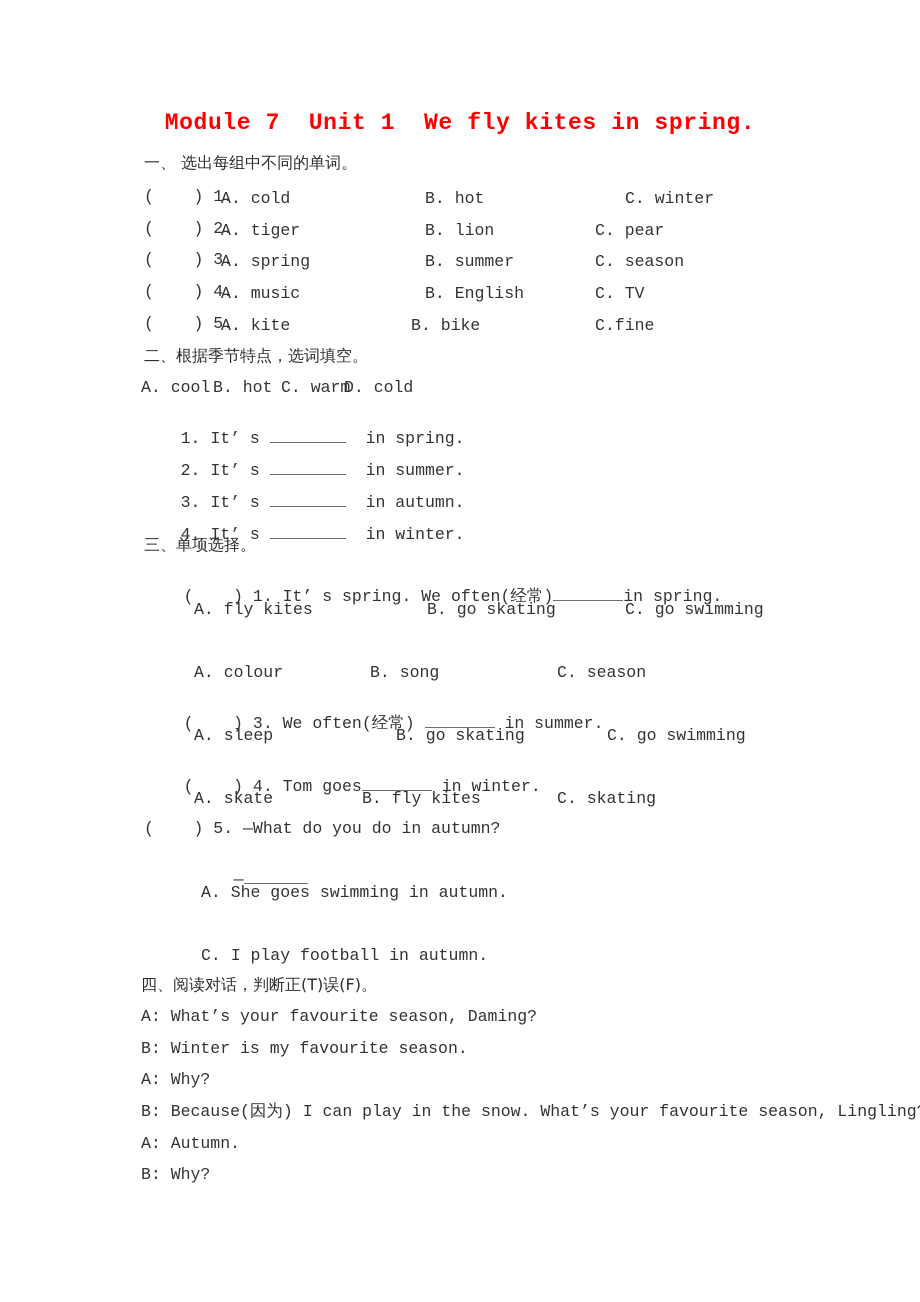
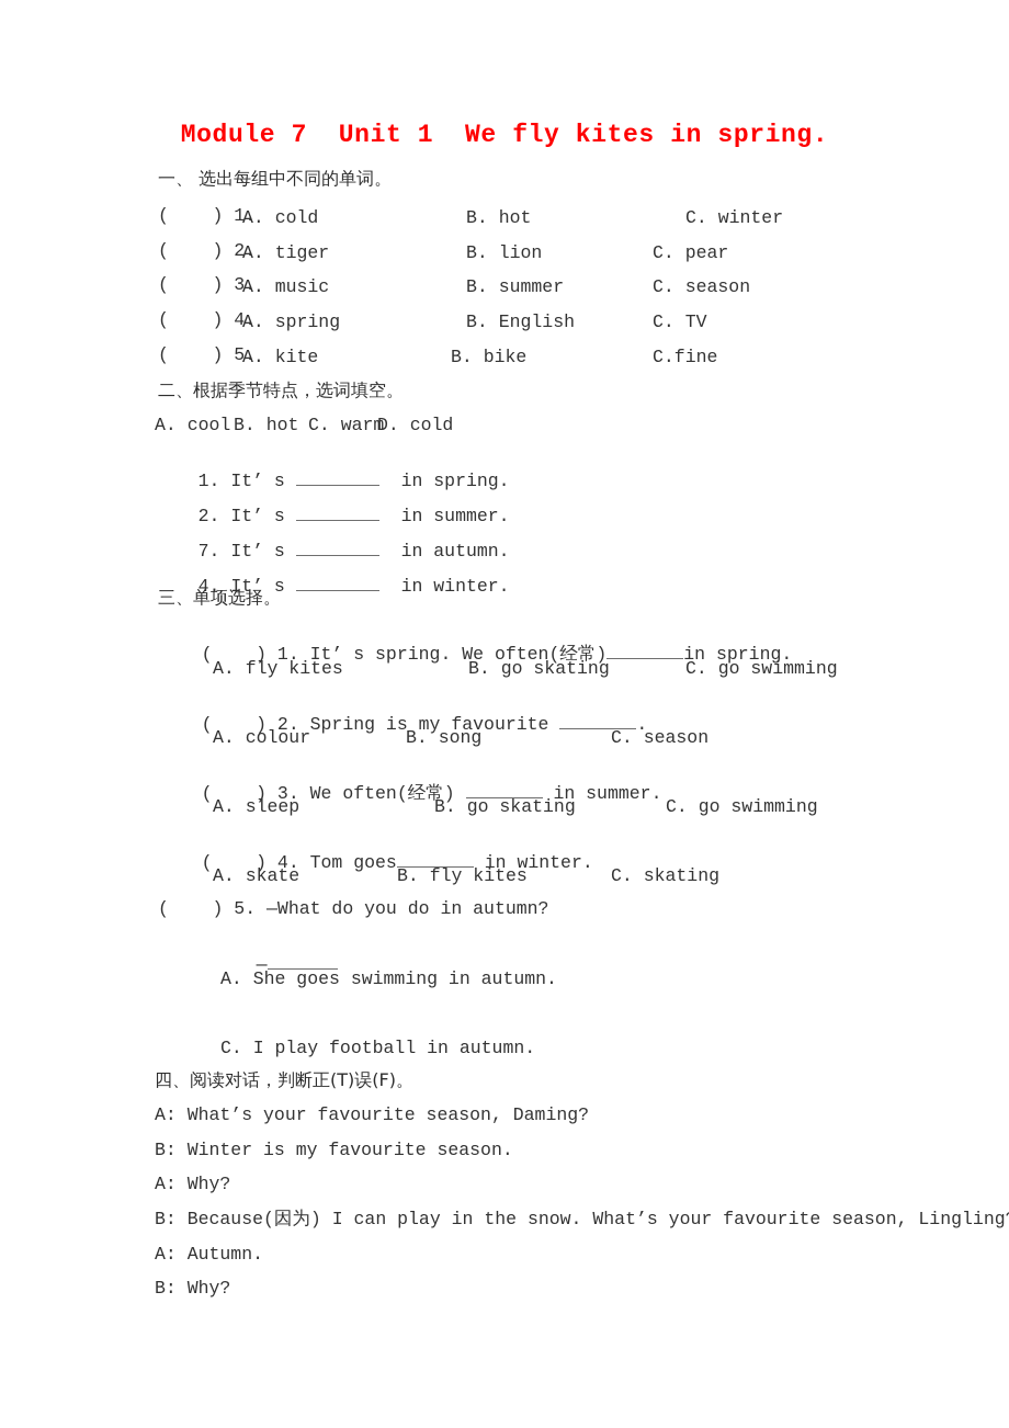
  Module 7 Unit 1 We fly kites in spring.
  一、 选出每组中不同的单词。
  ( ) 1.
  A. cold
  B. hot
  C. winter
  ( ) 2.
  A. tiger
  B. lion
  C. pear
  ( ) 3.
- A. spring
+ A. music
  B. summer
  C. season
  ( ) 4.
- A. music
+ A. spring
  B. English
  C. TV
  ( ) 5.
  A. kite
  B. bike
  C.fine
  二、根据季节特点，选词填空。
  A. cool
  B. hot
  C. warm
  D. cold
  1. It’ s in spring.
  2. It’ s in summer.
- 3. It’ s in autumn.
+ 7. It’ s in autumn.
  4. It’ s in winter.
  三、单项选择。
  ( ) 1. It’ s spring. We often(经常) in spring.
  A. fly kites
  B. go skating
  C. go swimming
+ ( ) 2. Spring is my favourite .
  A. colour
  B. song
  C. season
  ( ) 3. We often(经常) in summer.
  A. sleep
  B. go skating
  C. go swimming
  ( ) 4. Tom goes in winter.
  A. skate
  B. fly kites
  C. skating
  ( ) 5. —What do you do in autumn?
  —
  A. She goes swimming in autumn.
  C. I play football in autumn.
  四、阅读对话，判断正(T)误(F)。
  A: What’s your favourite season, Daming?
  B: Winter is my favourite season.
  A: Why?
  B: Because(因为) I can play in the snow. What’s your favourite season, Lingling
  A: Autumn.
  B: Why?
